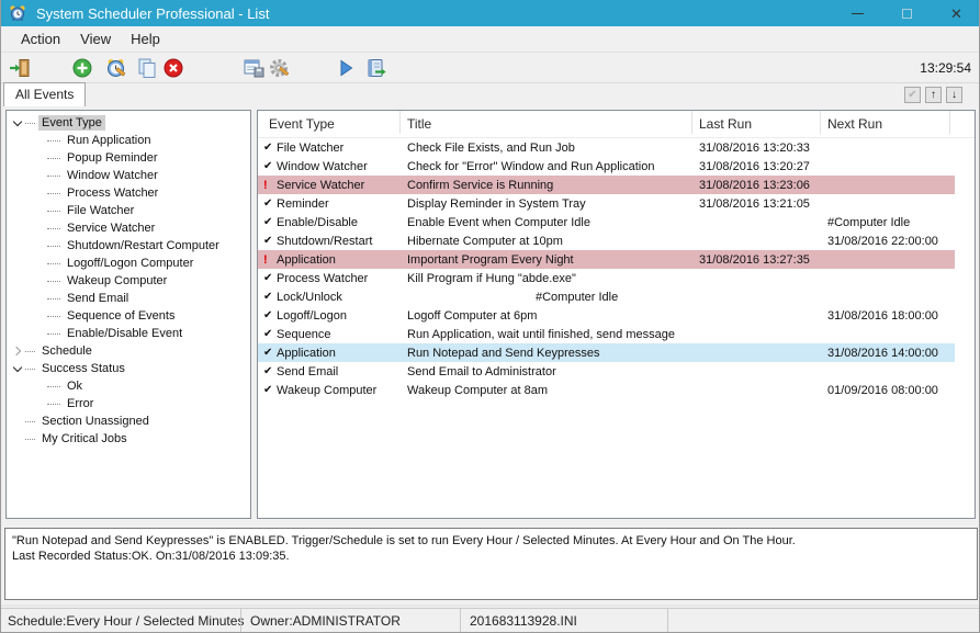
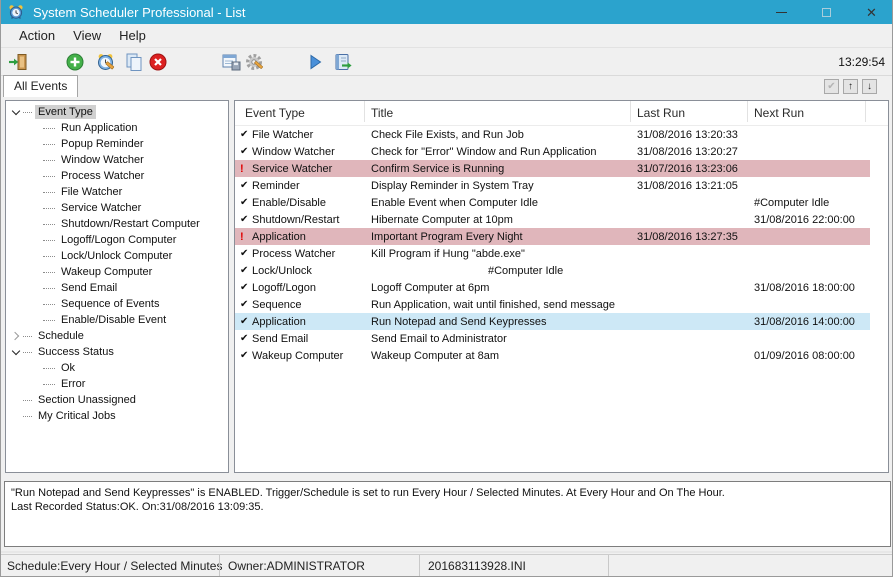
  System Scheduler Professional - List
  ✕
  Action
  View
  Help
  13:29:54
  All Events
  ✔
  ↑
  ↓
  Event Type
  Run Application
  Popup Reminder
  Window Watcher
  Process Watcher
  File Watcher
  Service Watcher
  Shutdown/Restart Computer
  Logoff/Logon Computer
+ Lock/Unlock Computer
  Wakeup Computer
  Send Email
  Sequence of Events
  Enable/Disable Event
  Schedule
  Success Status
  Ok
  Error
  Section Unassigned
  My Critical Jobs
  Event Type
  Title
  Last Run
  Next Run
  ✔
  File Watcher
  Check File Exists, and Run Job
  31/08/2016 13:20:33
  ✔
  Window Watcher
  Check for "Error" Window and Run Application
  31/08/2016 13:20:27
  !
  Service Watcher
  Confirm Service is Running
- 31/08/2016 13:23:06
+ 31/07/2016 13:23:06
  ✔
  Reminder
  Display Reminder in System Tray
  31/08/2016 13:21:05
  ✔
  Enable/Disable
  Enable Event when Computer Idle
  #Computer Idle
  ✔
  Shutdown/Restart
  Hibernate Computer at 10pm
  31/08/2016 22:00:00
  !
  Application
  Important Program Every Night
  31/08/2016 13:27:35
  ✔
  Process Watcher
  Kill Program if Hung "abde.exe"
  ✔
  Lock/Unlock
  #Computer Idle
  ✔
  Logoff/Logon
  Logoff Computer at 6pm
  31/08/2016 18:00:00
  ✔
  Sequence
  Run Application, wait until finished, send message
  ✔
  Application
  Run Notepad and Send Keypresses
  31/08/2016 14:00:00
  ✔
  Send Email
  Send Email to Administrator
  ✔
  Wakeup Computer
  Wakeup Computer at 8am
  01/09/2016 08:00:00
  "Run Notepad and Send Keypresses" is ENABLED. Trigger/Schedule is set to run Every Hour / Selected Minutes. At Every Hour and On The Hour.
  Last Recorded Status:OK. On:31/08/2016 13:09:35.
  Schedule:Every Hour / Selected Minute
  Owner:ADMINISTRATOR
  201683113928.INI
